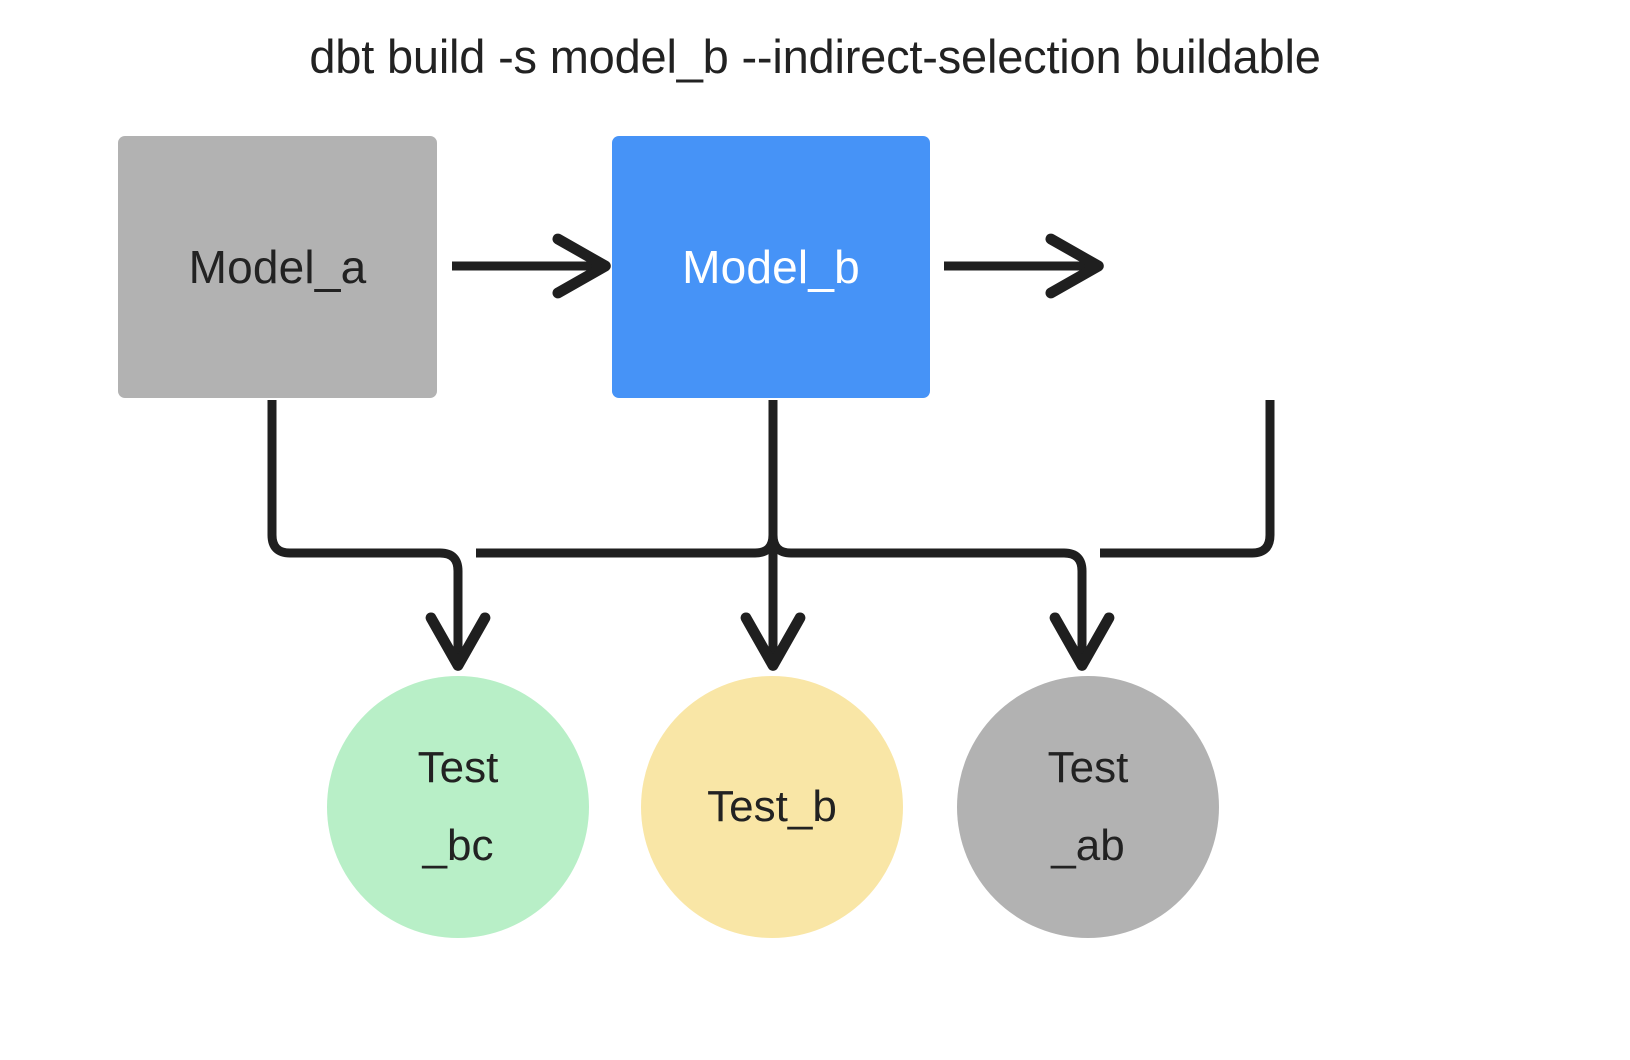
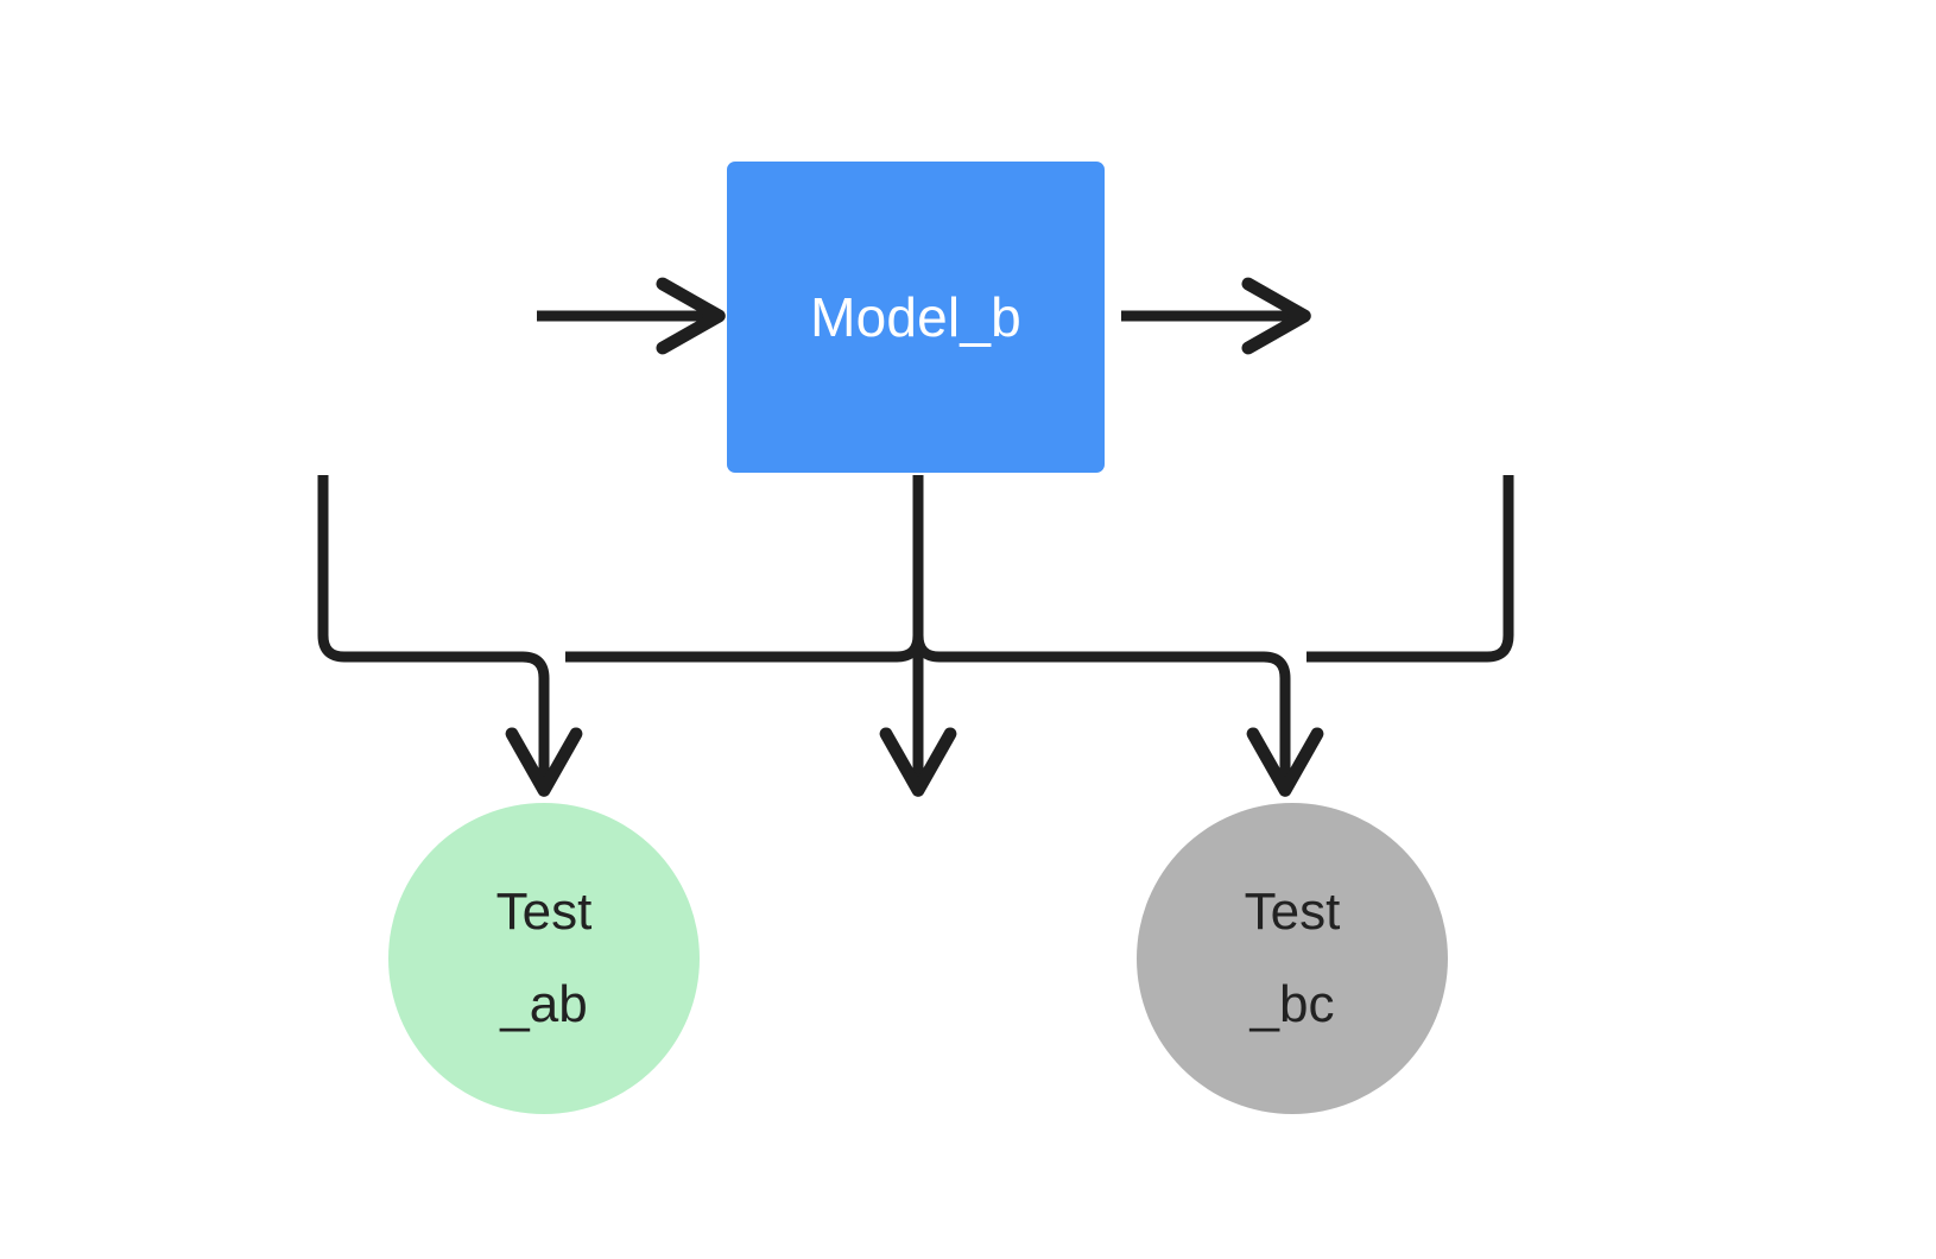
- dbt build -s model_b --indirect-selection buildable
- Model_a
  Model_b
  Test
- _bc
+ _ab
- Test_b
  Test
- _ab
+ _bc
